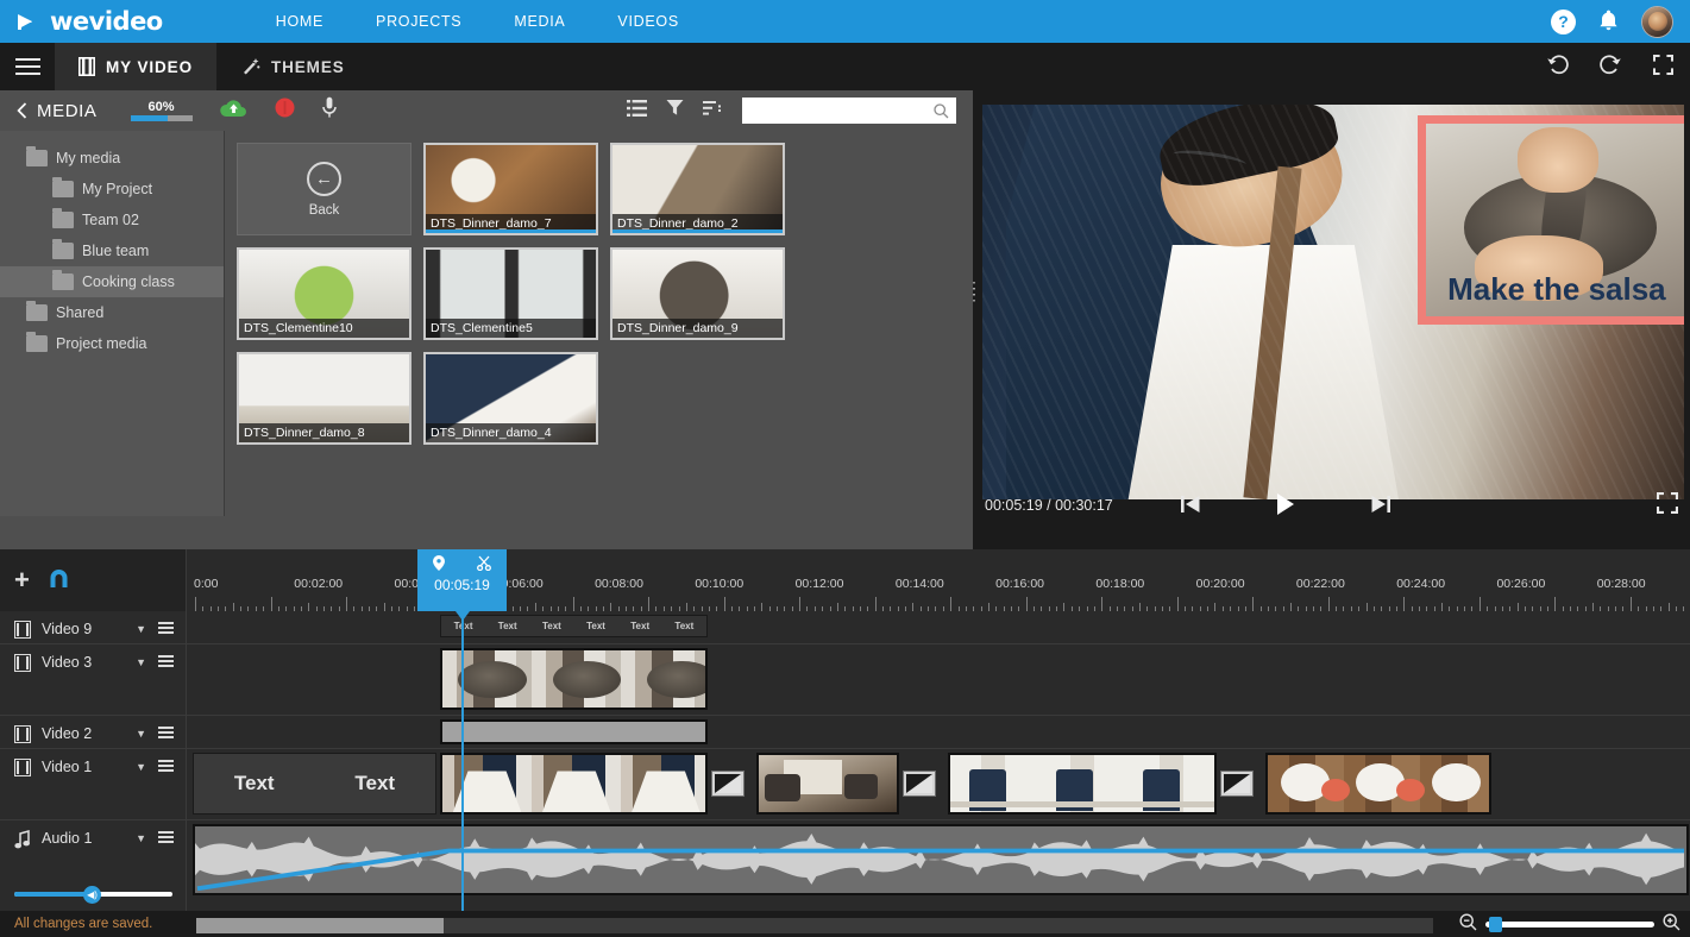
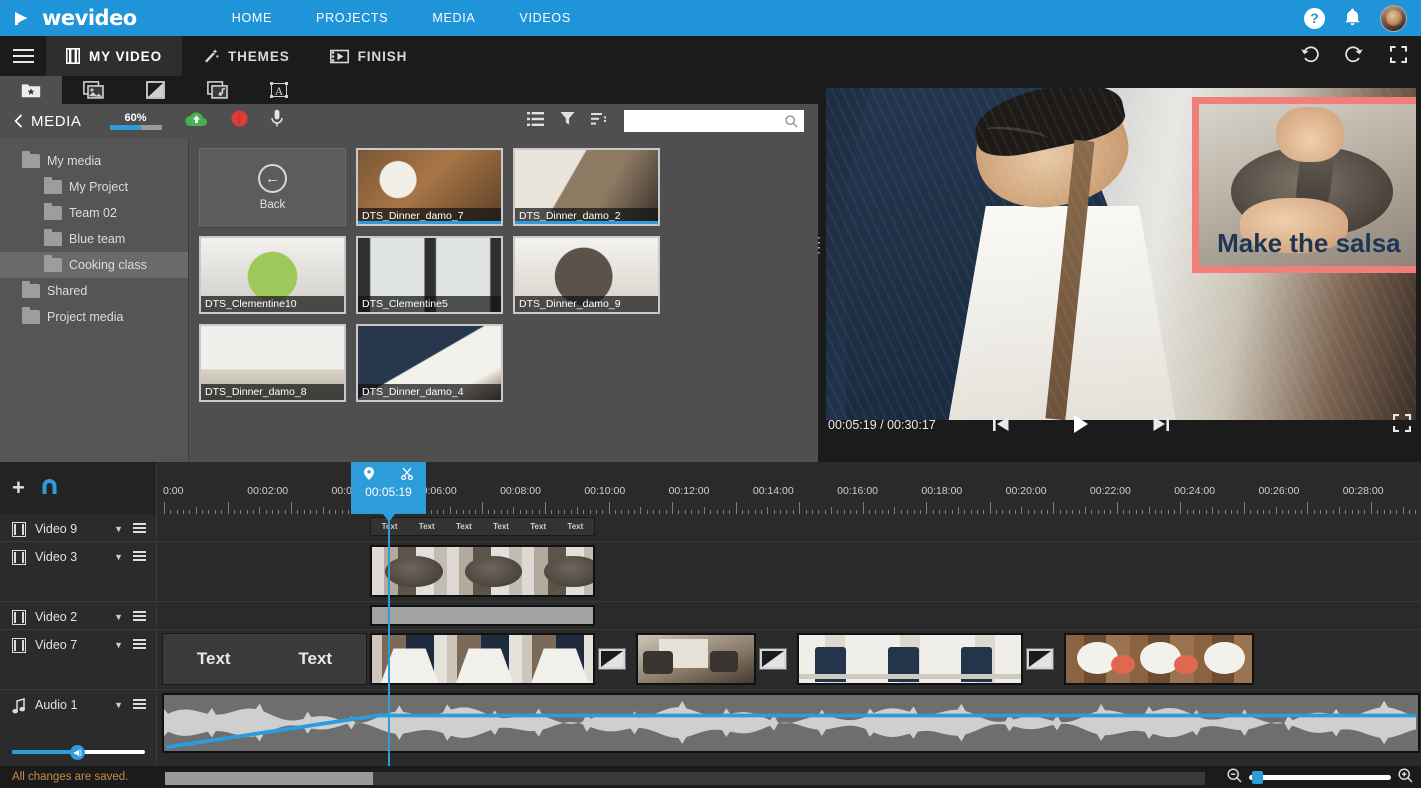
  wevideo
  HOME
  PROJECTS
  MEDIA
  VIDEOS
  ?
  MY VIDEO
  THEMES
+ FINISH
+ A
  MEDIA
  60%
  My media
  My Project
  Team 02
  Blue team
  Cooking class
  Shared
  Project media
  ←
  Back
  DTS_Dinner_damo_7
  DTS_Dinner_damo_2
  DTS_Clementine10
  DTS_Clementine5
  DTS_Dinner_damo_9
  DTS_Dinner_damo_8
  DTS_Dinner_damo_4
  Make the salsa
  00:05:19 / 00:30:17
  ⋮
  ⋮
  +
  00:05:19
  0:00
  00:02:00
  :06:00
  00:08:00
  00:10:00
  00:12:00
  00:14:00
  00:16:00
  00:18:00
  00:20:00
  00:22:00
  00:24:00
  00:26:00
  00:28:00
  Video 9
  ▼
  Txt
  Text
  Text
  Text
  Text
  Text
  Video 3
  ▼
  Video 2
  ▼
- Video 1
+ Video 7
  ▼
  Text
  Text
  Audio 1
  ▼
  ◀)
  All changes are saved.
